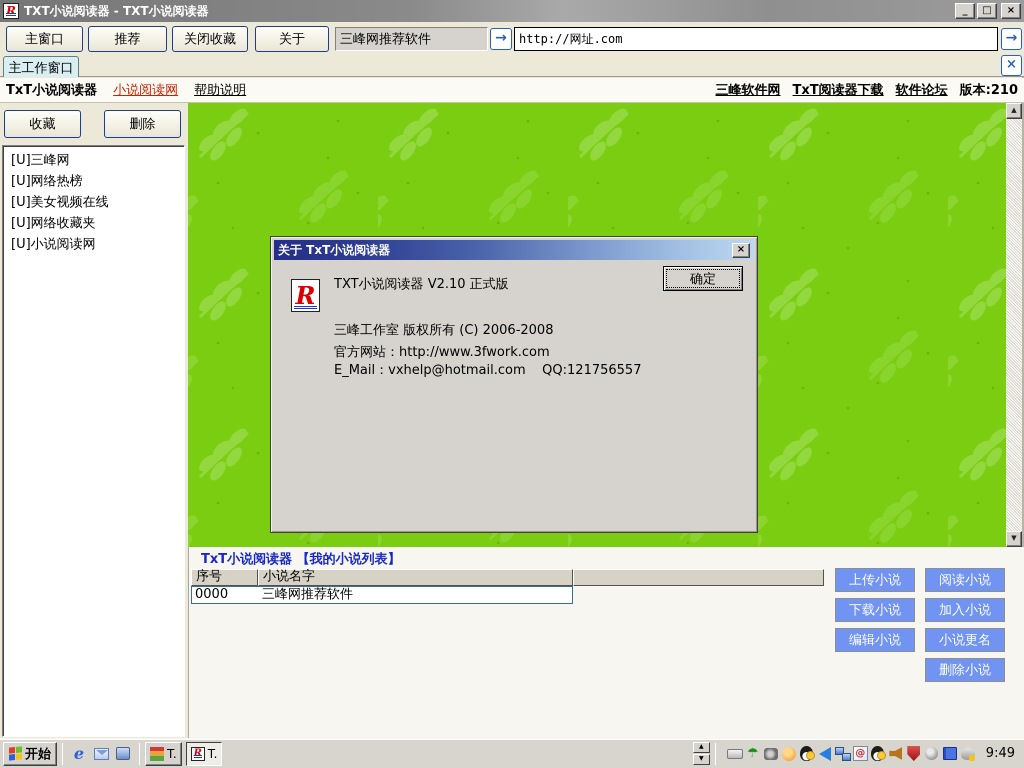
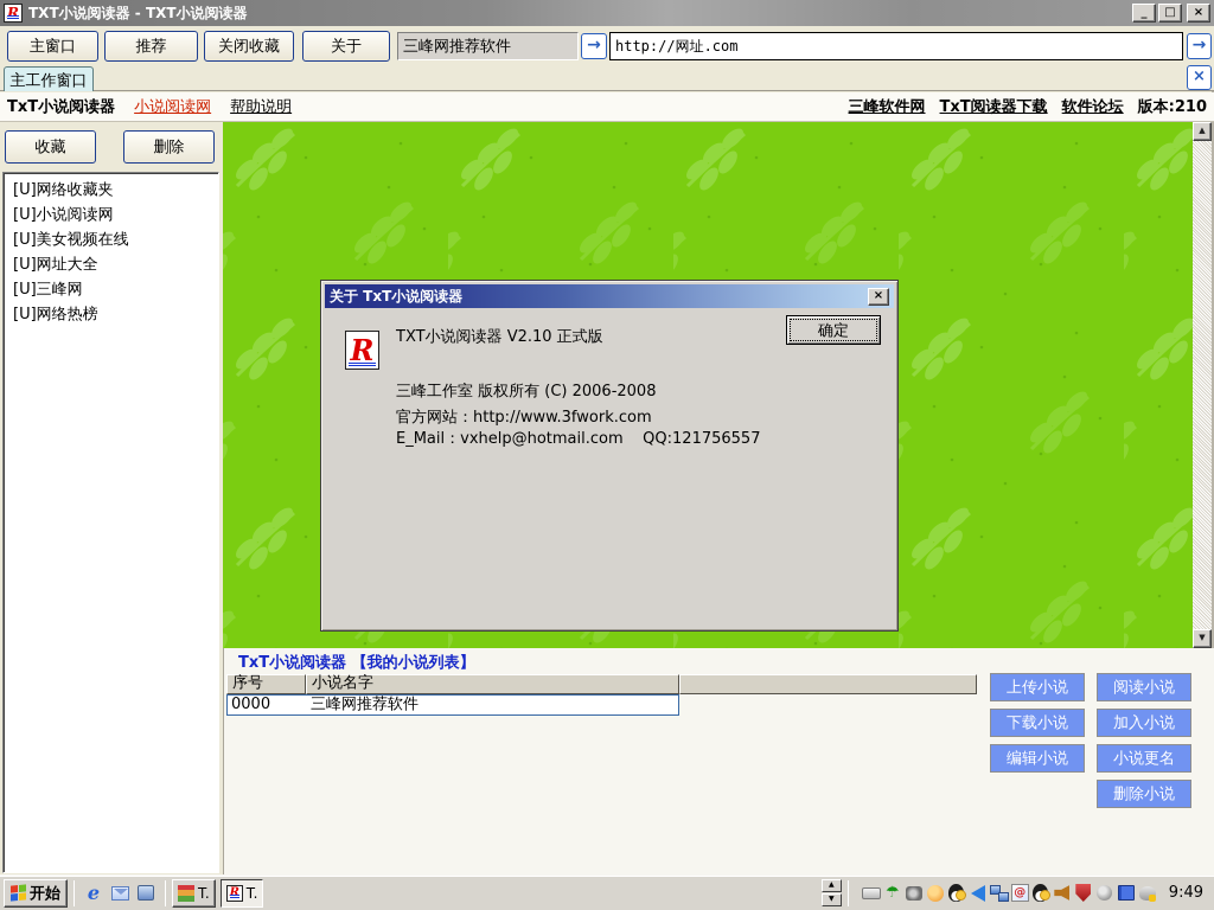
  R
  TXT小说阅读器 - TXT小说阅读器
  _
  □
  ×
  主窗口
  推荐
  关闭收藏
  关于
  三峰网推荐软件
  →
  http://网址.com
  →
  主工作窗口
  ×
  TxT小说阅读器
  小说阅读网
  帮助说明
  三峰软件网
  TxT阅读器下载
  软件论坛
  版本:210
  收藏
  删除
- [U]三峰网
+ [U]网络收藏夹
- [U]网络热榜
+ [U]小说阅读网
  [U]美女视频在线
+ [U]网址大全
- [U]网络收藏夹
+ [U]三峰网
- [U]小说阅读网
+ [U]网络热榜
  ▲
  ▼
  关于 TxT小说阅读器
  ×
  R
  TXT小说阅读器 V2.10 正式版
  确定
  三峰工作室 版权所有 (C) 2006-2008
  官方网站：http://www.3fwork.com
  E_Mail：vxhelp@hotmail.com QQ:121756557
  TxT小说阅读器 【我的小说列表】
  序号
  小说名字
  0000
  三峰网推荐软件
  上传小说
  阅读小说
  下载小说
  加入小说
  编辑小说
  小说更名
  删除小说
  开始
  e
  T.
  R
  T.
  ☂
  @
  9:49
